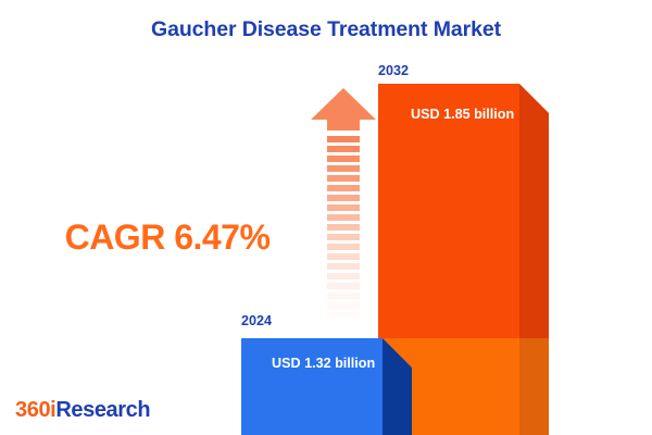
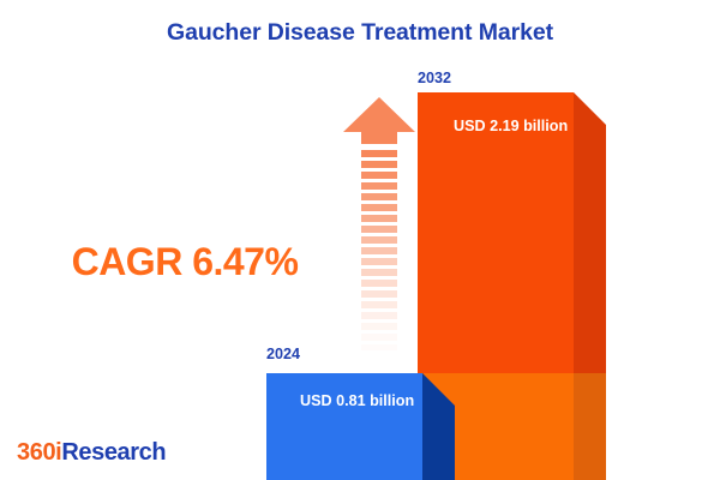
  Gaucher Disease Treatment Market
  CAGR 6.47%
  2032
  2024
- USD 1.85 billion
+ USD 2.19 billion
- USD 1.32 billion
+ USD 0.81 billion
  360iResearch
